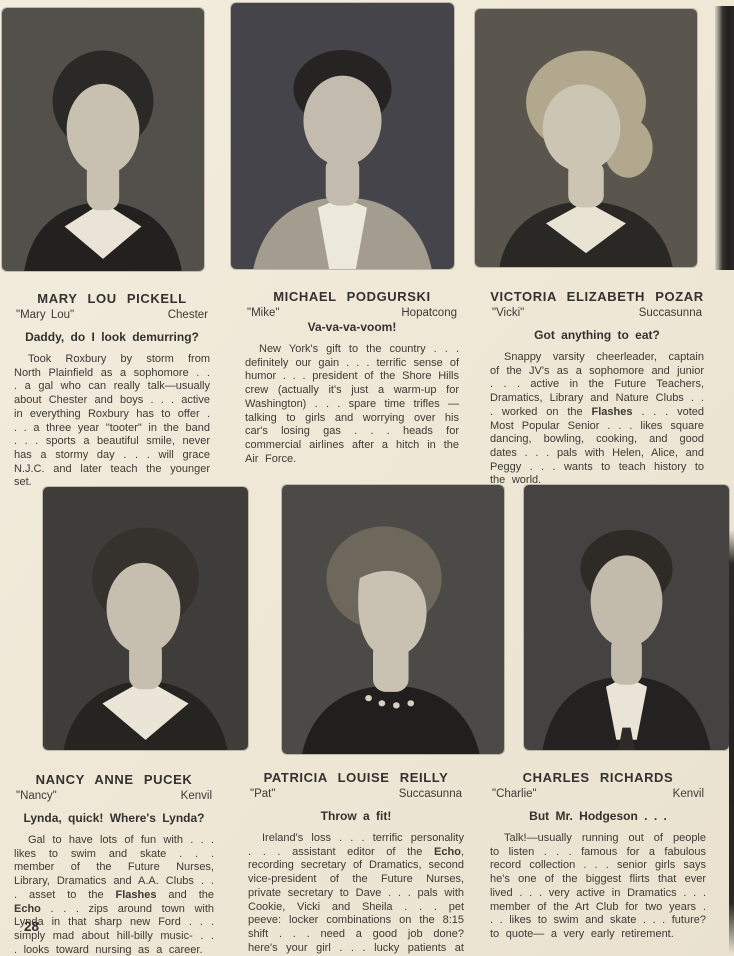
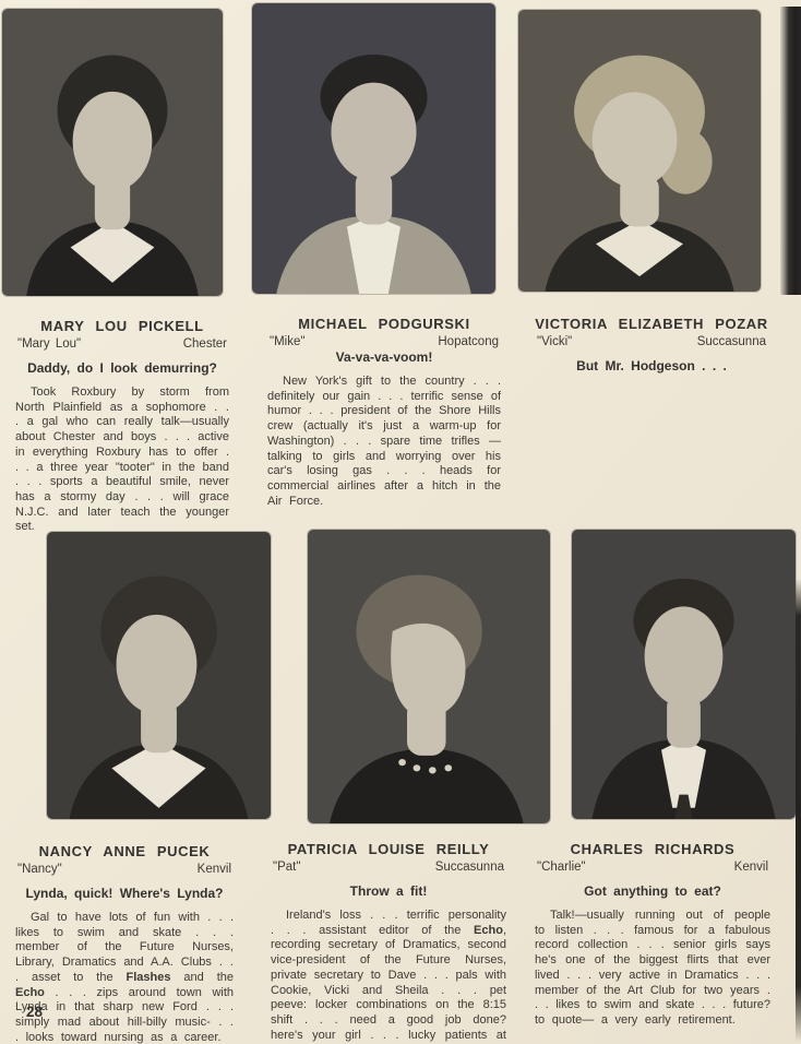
  MARY LOU PICKELL
  "Mary Lou"
  Chester
  Daddy, do I look demurring?
  Took Roxbury by storm from North Plainfield as a sophomore . . . a gal who can really talk—usually about Chester and boys . . . active in everything Roxbury has to offer . . . a three year "tooter" in the band . . . sports a beautiful smile, never has a stormy day . . . will grace N.J.C. and later teach the younger set.
  MICHAEL PODGURSKI
  "Mike"
  Hopatcong
  Va-va-va-voom!
  New York's gift to the country . . . definitely our gain . . . terrific sense of humor . . . president of the Shore Hills crew (actually it's just a warm-up for Washington) . . . spare time trifles —talking to girls and worrying over his car's losing gas . . . heads for commercial airlines after a hitch in the Air Force.
  VICTORIA ELIZABETH POZAR
  "Vicki"
  Succasunna
- Got anything to eat?
+ But Mr. Hodgeson . . .
- Snappy varsity cheerleader, captain of the JV's as a sophomore and junior . . . active in the Future Teachers, Dramatics, Library and Nature Clubs . . . worked on the Flashes . . . voted Most Popular Senior . . . likes square dancing, bowling, cooking, and good dates . . . pals with Helen, Alice, and Peggy . . . wants to teach history to the world.
  NANCY ANNE PUCEK
  "Nancy"
  Kenvil
  Lynda, quick! Where's Lynda?
  Gal to have lots of fun with . . . likes to swim and skate . . . member of the Future Nurses, Library, Dramatics and A.A. Clubs . . . asset to the Flashes and the Echo . . . zips around town with Lynda in that sharp new Ford . . . simply mad about hill-billy music- . . . looks toward nursing as a career.
  PATRICIA LOUISE REILLY
  "Pat"
  Succasunna
  Throw a fit!
  Ireland's loss . . . terrific personality . . . assistant editor of the Echo, recording secretary of Dramatics, second vice-president of the Future Nurses, private secretary to Dave . . . pals with Cookie, Vicki and Sheila . . . pet peeve: locker combinations on the 8:15 shift . . . need a good job done? here's your girl . . . lucky patients at
  CHARLES RICHARDS
  "Charlie"
  Kenvil
- But Mr. Hodgeson . . .
+ Got anything to eat?
  Talk!—usually running out of people to listen . . . famous for a fabulous record collection . . . senior girls says he's one of the biggest flirts that ever lived . . . very active in Dramatics . . . member of the Art Club for two years . . . likes to swim and skate . . . future? to quote— a very early retirement.
  28
